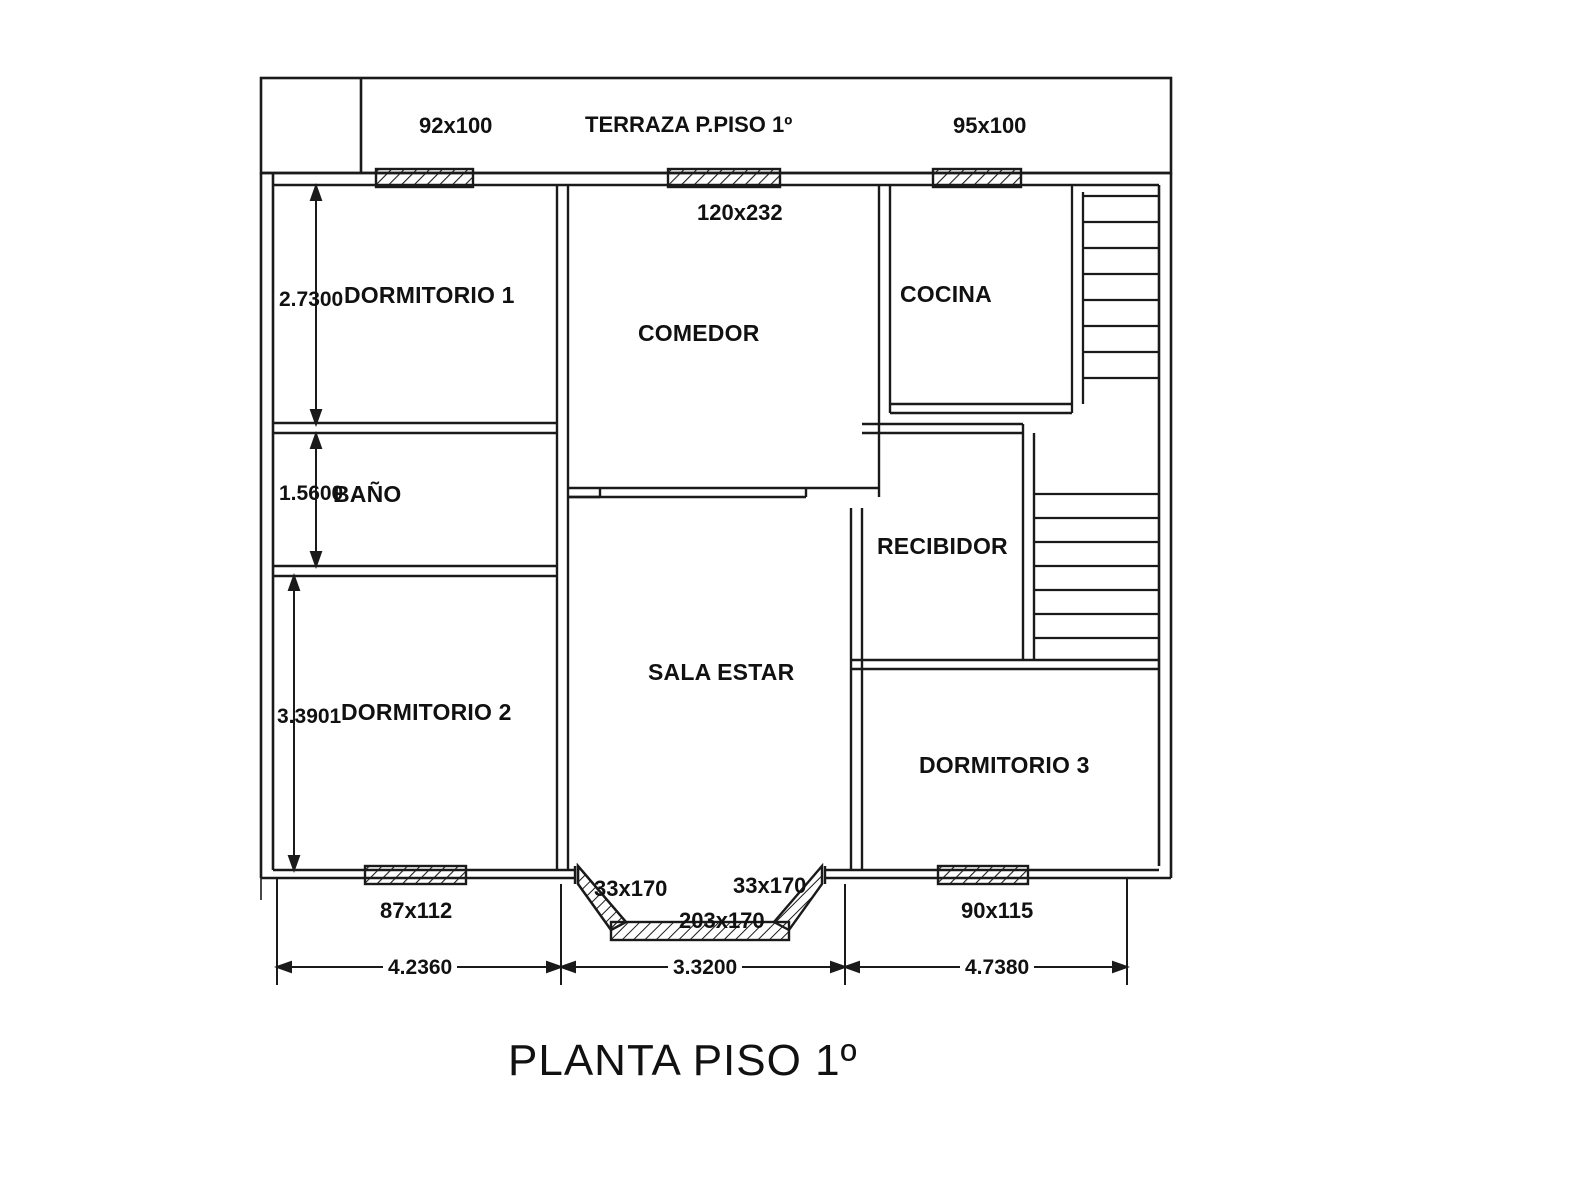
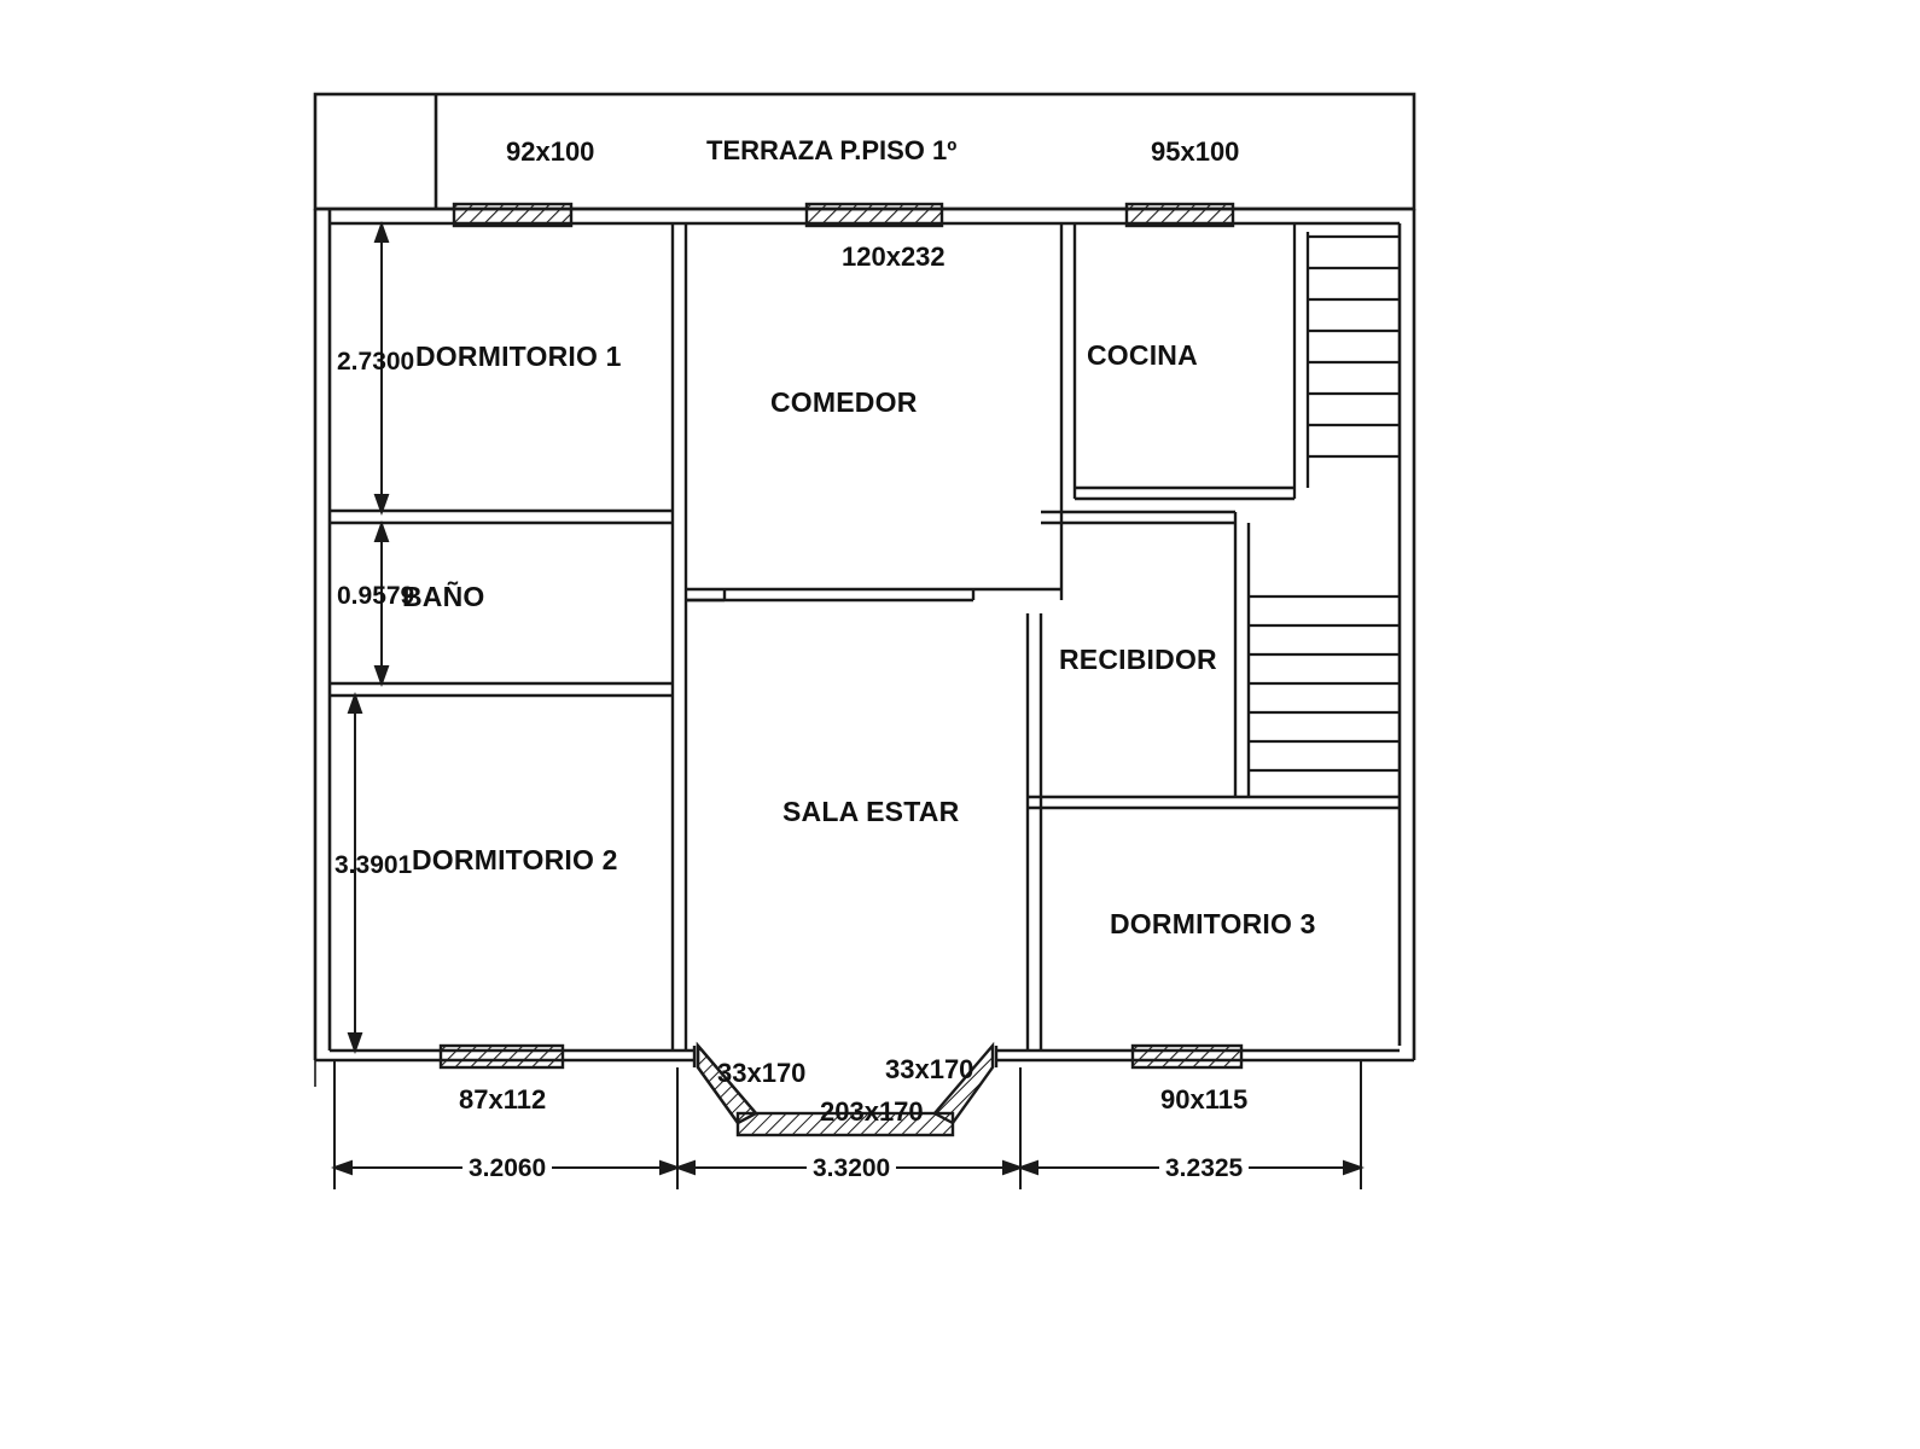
  92x100
  TERRAZA P.PISO 1º
  95x100
  DORMITORIO 1
  BAÑO
  DORMITORIO 2
  COMEDOR
  SALA ESTAR
  COCINA
  RECIBIDOR
  DORMITORIO 3
  120x232
  87x112
  33x170
  33x170
  203x170
  90x115
  2.7300
- 1.5600
+ 0.9579
  3.3901
- 4.2360
+ 3.2060
  3.3200
- 4.7380
+ 3.2325
- PLANTA PISO 1º
